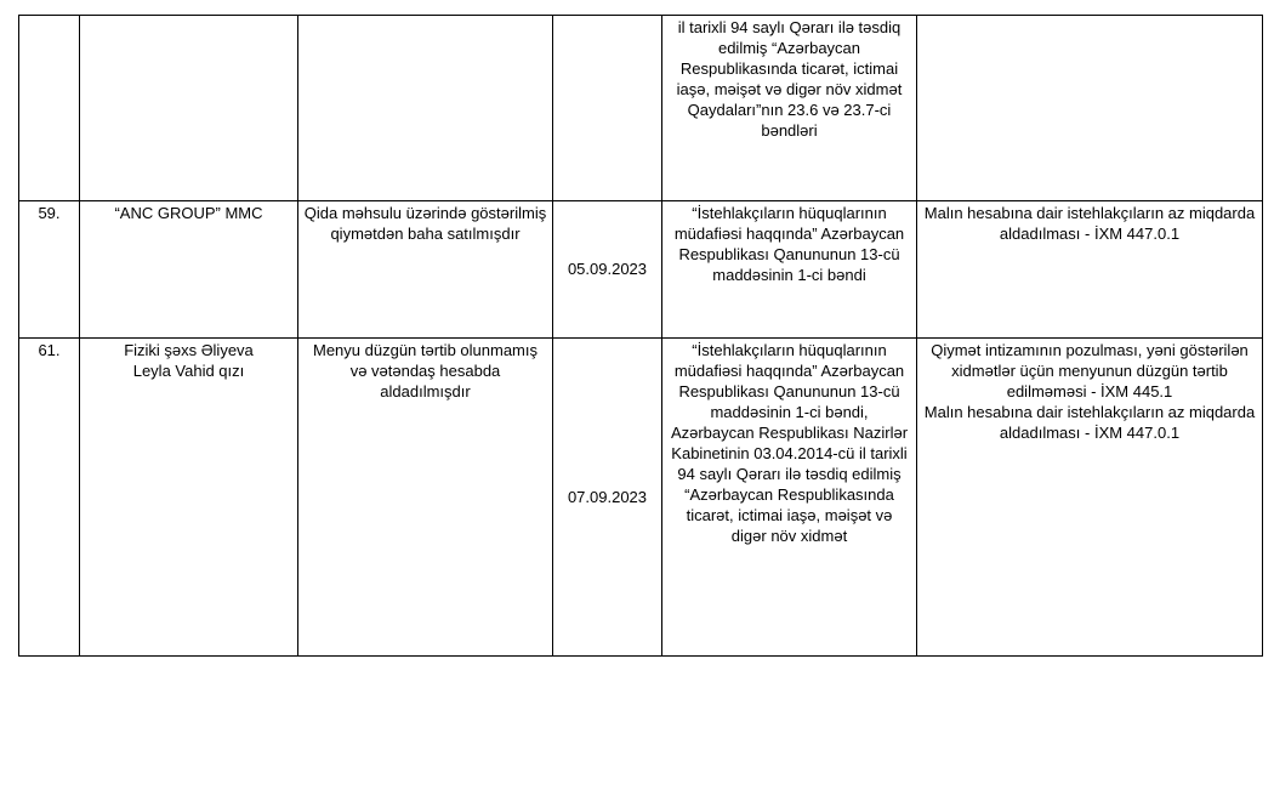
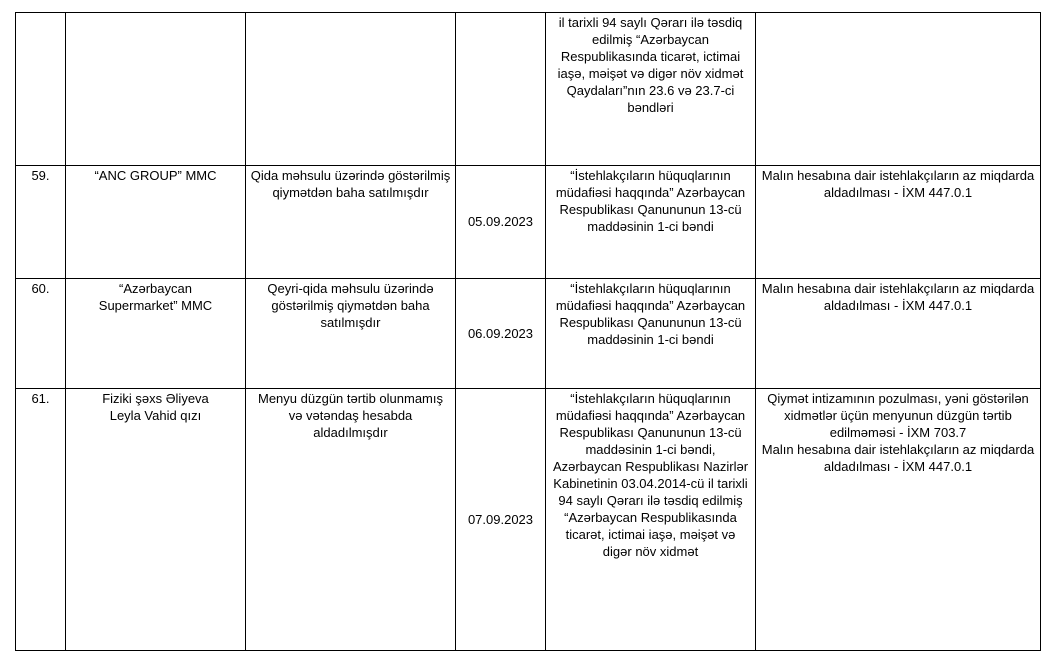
  				il tarixli 94 saylı Qərarı ilə təsdiq edilmiş “Azərbaycan Respublikasında ticarət, ictimai iaşə, məişət və digər növ xidmət Qaydaları”nın 23.6 və 23.7-ci bəndləri
  59.	“ANC GROUP” MMC	Qida məhsulu üzərində göstərilmiş qiymətdən baha satılmışdır	05.09.2023	“İstehlakçıların hüquqlarının müdafiəsi haqqında” Azərbaycan Respublikası Qanununun 13-cü maddəsinin 1-ci bəndi	Malın hesabına dair istehlakçıların az miqdarda aldadılması - İXM 447.0.1
+ 60.	“Azərbaycan Supermarket” MMC	Qeyri-qida məhsulu üzərində göstərilmiş qiymətdən baha satılmışdır	06.09.2023	“İstehlakçıların hüquqlarının müdafiəsi haqqında” Azərbaycan Respublikası Qanununun 13-cü maddəsinin 1-ci bəndi	Malın hesabına dair istehlakçıların az miqdarda aldadılması - İXM 447.0.1
- 61.	Fiziki şəxs Əliyeva Leyla Vahid qızı	Menyu düzgün tərtib olunmamış və vətəndaş hesabda aldadılmışdır	07.09.2023	“İstehlakçıların hüquqlarının müdafiəsi haqqında” Azərbaycan Respublikası Qanununun 13-cü maddəsinin 1-ci bəndi, Azərbaycan Respublikası Nazirlər Kabinetinin 03.04.2014-cü il tarixli 94 saylı Qərarı ilə təsdiq edilmiş “Azərbaycan Respublikasında ticarət, ictimai iaşə, məişət və digər növ xidmət	Qiymət intizamının pozulması, yəni göstərilən xidmətlər üçün menyunun düzgün tərtib edilməməsi - İXM 445.1 Malın hesabına dair istehlakçıların az miqdarda aldadılması - İXM 447.0.1
+ 61.	Fiziki şəxs Əliyeva Leyla Vahid qızı	Menyu düzgün tərtib olunmamış və vətəndaş hesabda aldadılmışdır	07.09.2023	“İstehlakçıların hüquqlarının müdafiəsi haqqında” Azərbaycan Respublikası Qanununun 13-cü maddəsinin 1-ci bəndi, Azərbaycan Respublikası Nazirlər Kabinetinin 03.04.2014-cü il tarixli 94 saylı Qərarı ilə təsdiq edilmiş “Azərbaycan Respublikasında ticarət, ictimai iaşə, məişət və digər növ xidmət	Qiymət intizamının pozulması, yəni göstərilən xidmətlər üçün menyunun düzgün tərtib edilməməsi - İXM 703.7 Malın hesabına dair istehlakçıların az miqdarda aldadılması - İXM 447.0.1
